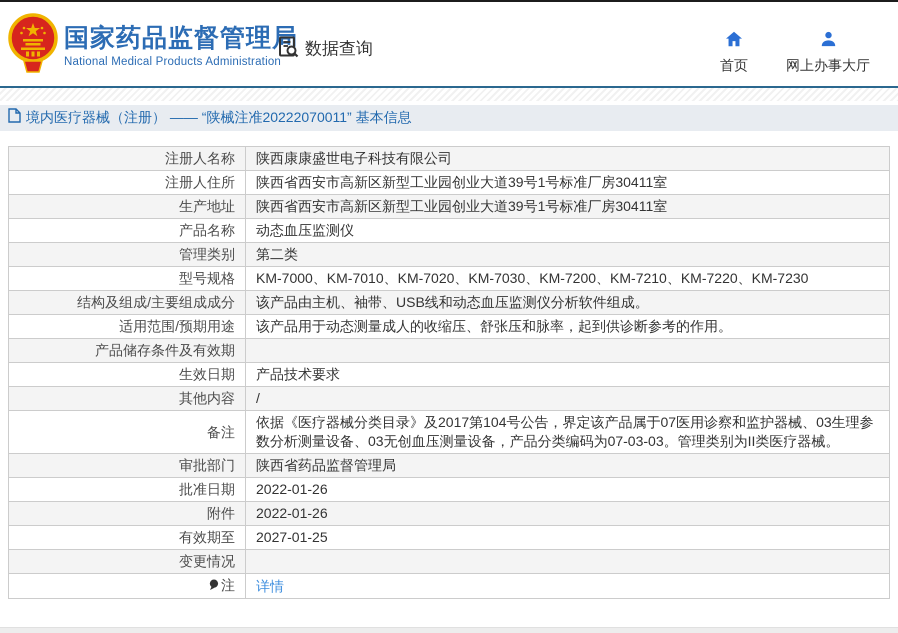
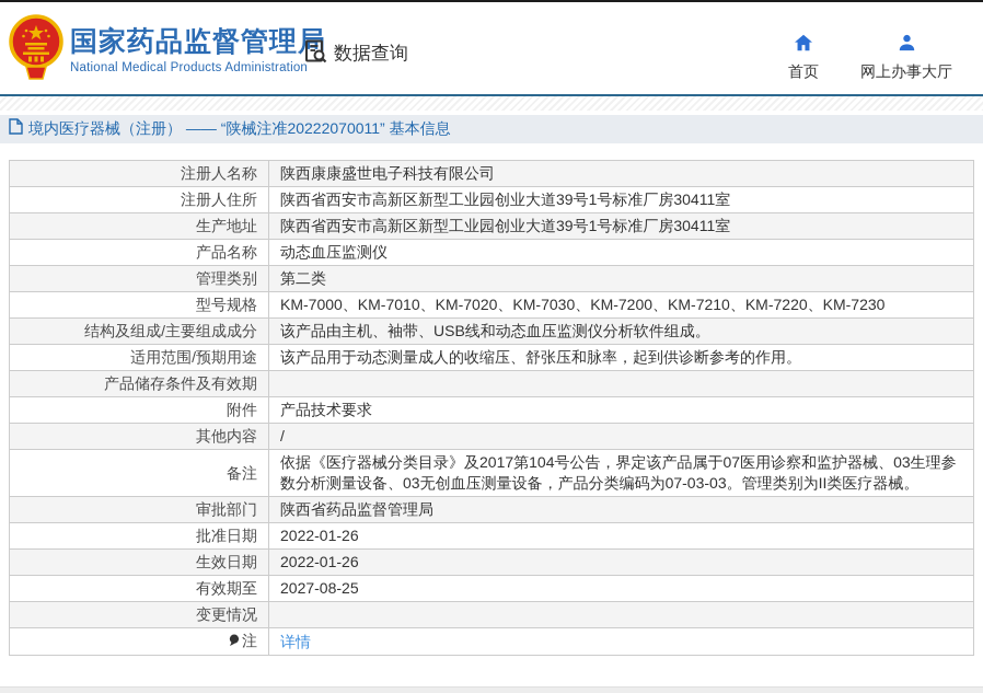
  国家药品监督管理
  National Medical Products Administration
  数据查询
  首页
  网上办事大厅
  境内医疗器械（注册） —— “陕械注准20222070011” 基本信息
  注册人名称	陕西康康盛世电子科技有限公司
  注册人住所	陕西省西安市高新区新型工业园创业大道39号1号标准厂房30411室
  生产地址	陕西省西安市高新区新型工业园创业大道39号1号标准厂房30411室
  产品名称	动态血压监测仪
  管理类别	第二类
  型号规格	KM-7000、KM-7010、KM-7020、KM-7030、KM-7200、KM-7210、KM-7220、KM-7230
  结构及组成/主要组成成分	该产品由主机、袖带、USB线和动态血压监测仪分析软件组成。
  适用范围/预期用途	该产品用于动态测量成人的收缩压、舒张压和脉率，起到供诊断参考的作用。
  产品储存条件及有效期
- 生效日期	产品技术要求
+ 附件	产品技术要求
  其他内容	/
  备注	依据《医疗器械分类目录》及2017第104号公告，界定该产品属于07医用诊察和监护器械、03生理参数分析测量设备、03无创血压测量设备，产品分类编码为07-03-03。管理类别为II类医疗器械。
  审批部门	陕西省药品监督管理局
  批准日期	2022-01-26
- 附件	2022-01-26
+ 生效日期	2022-01-26
- 有效期至	2027-01-25
+ 有效期至	2027-08-25
  变更情况
  注	详情
